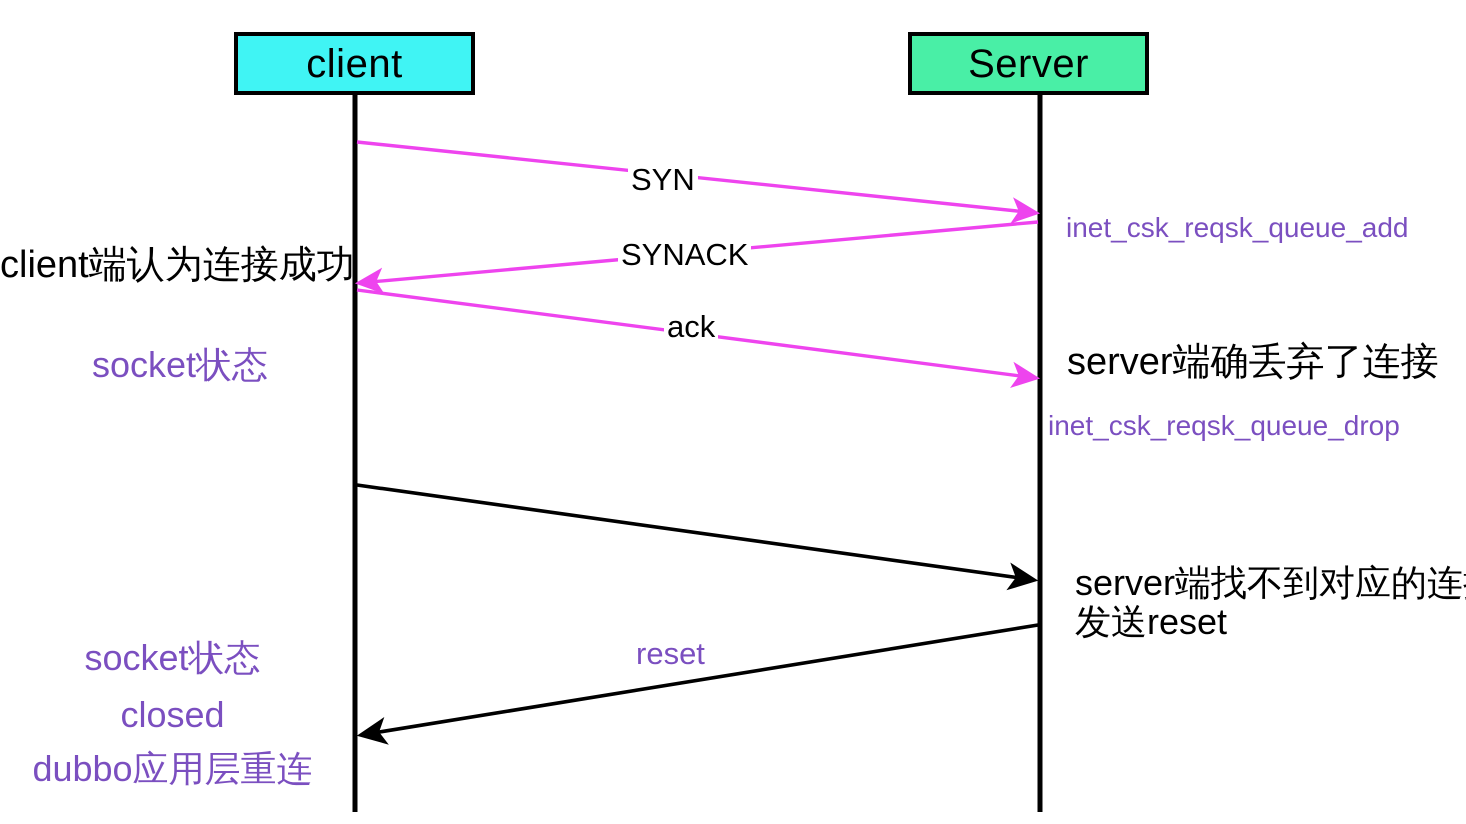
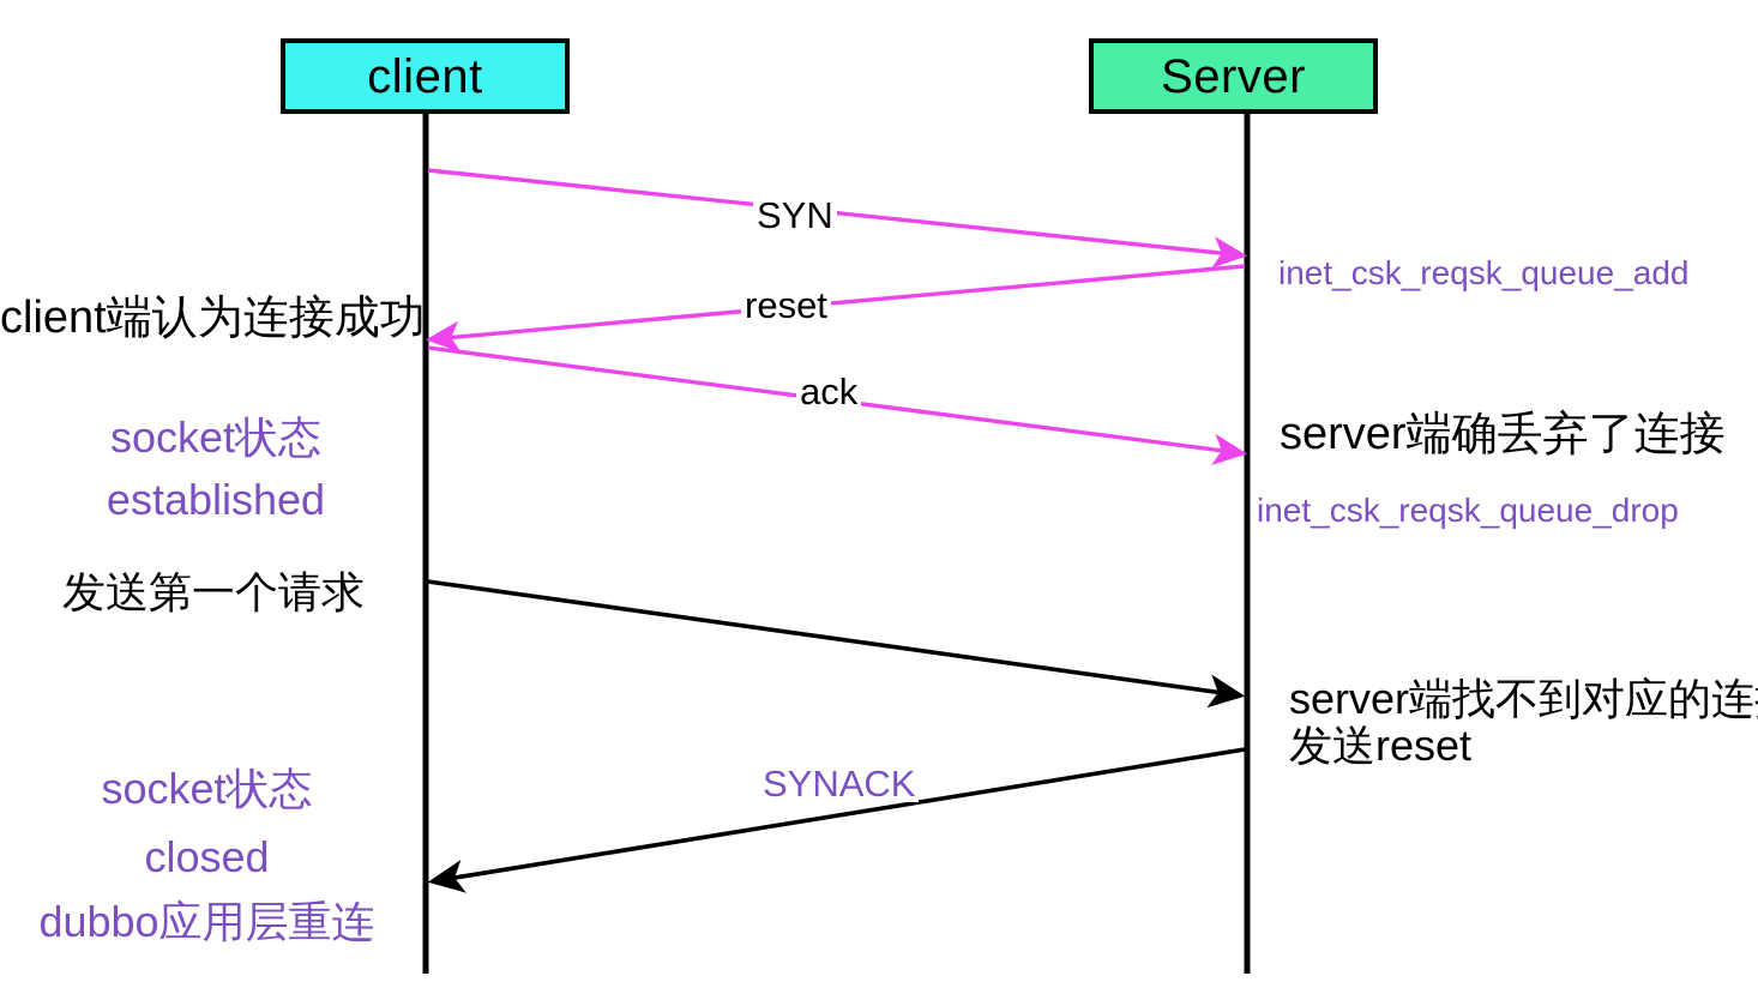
  client
  Server
  SYN
- SYNACK
+ reset
  ack
- reset
+ SYNACK
  client端认为连接成功
  socket状态
+ established
+ 发送第一个请求
  socket状态
  closed
  dubbo应用层重连
  inet_csk_reqsk_queue_add
  server端确丢弃了连接
  inet_csk_reqsk_queue_drop
  server端找不到对应的连
  发送reset
